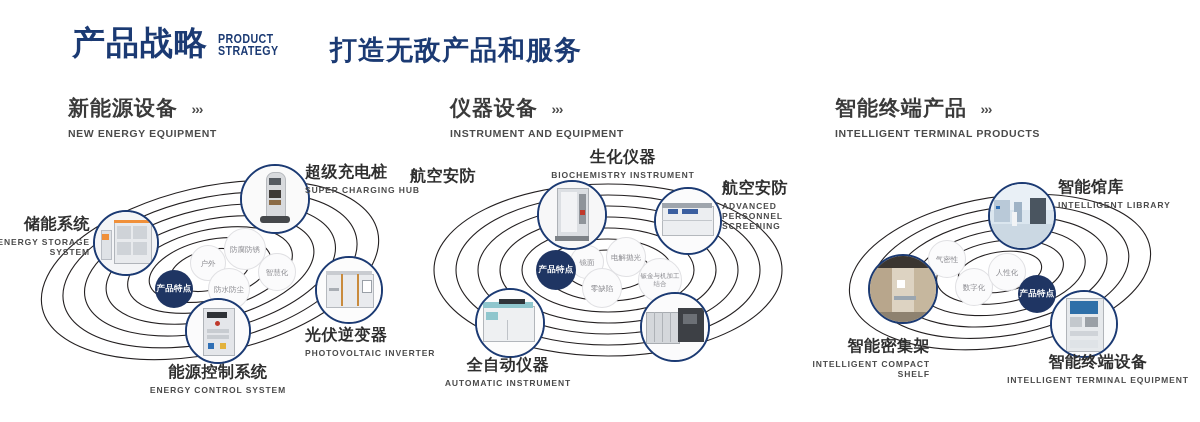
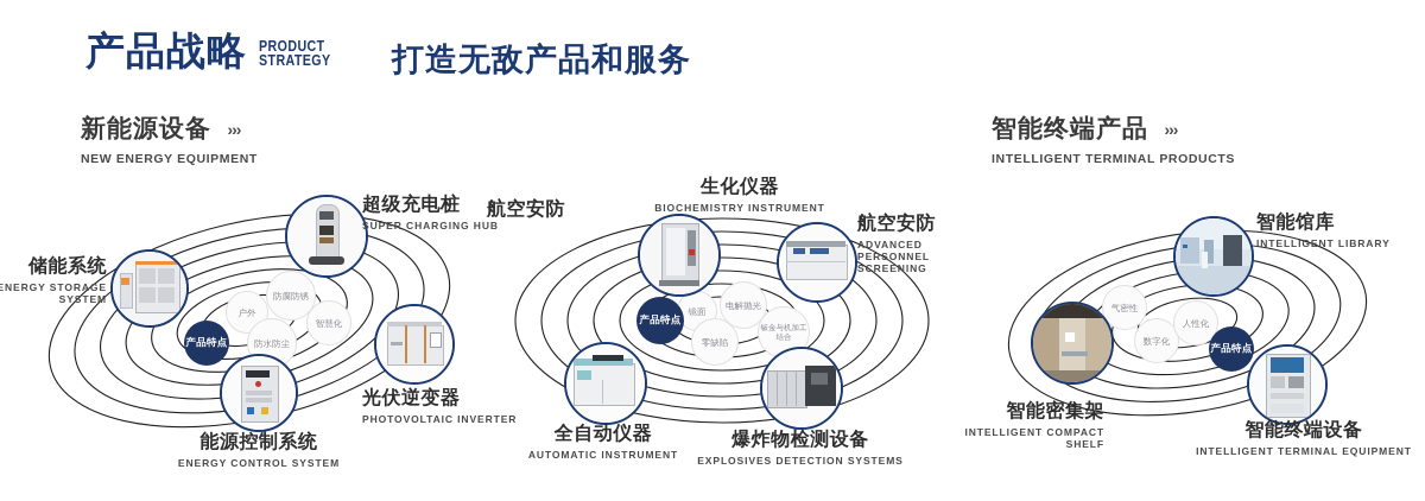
  产品战略
  PRODUCT
  STRATEGY
  打造无敌产品和服务
  新能源设备 ›››
  NEW ENERGY EQUIPMENT
- 仪器设备 ›››
- INSTRUMENT AND EQUIPMENT
  智能终端产品 ›››
  INTELLIGENT TERMINAL PRODUCTS
  户外
  防腐防锈
  智慧化
  防水防尘
  产品特点
  储能系统
  ENERGY STORAGE SYSTEM
  超级充电桩
  SUPER CHARGING HUB
  光伏逆变器
  PHOTOVOLTAIC INVERTER
  能源控制系统
  ENERGY CONTROL SYSTEM
  镜面
  电解抛光
  零缺陷
  钣金与机加工结合
  产品特点
  生化仪器
  BIOCHEMISTRY INSTRUMENT
  航空安防
  航空安防
  ADVANCED PERSONNEL SCREENING
  全自动仪器
  AUTOMATIC INSTRUMENT
+ 爆炸物检测设备
+ EXPLOSIVES DETECTION SYSTEMS
  气密性
  数字化
  人性化
  产品特点
  智能馆库
  INTELLIGENT LIBRARY
  智能密集架
  INTELLIGENT COMPACT SHELF
  智能终端设备
  INTELLIGENT TERMINAL EQUIPMENT
